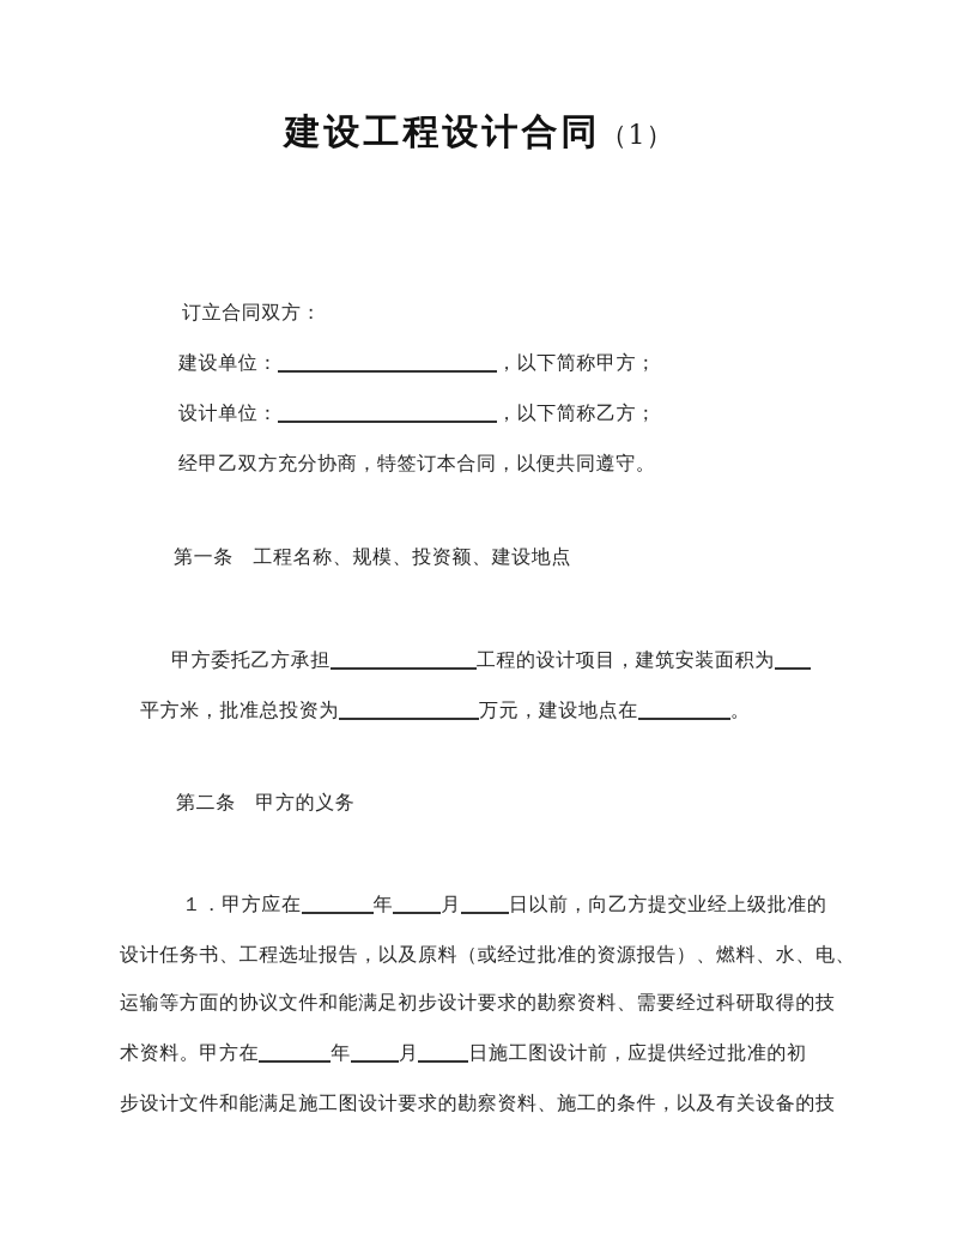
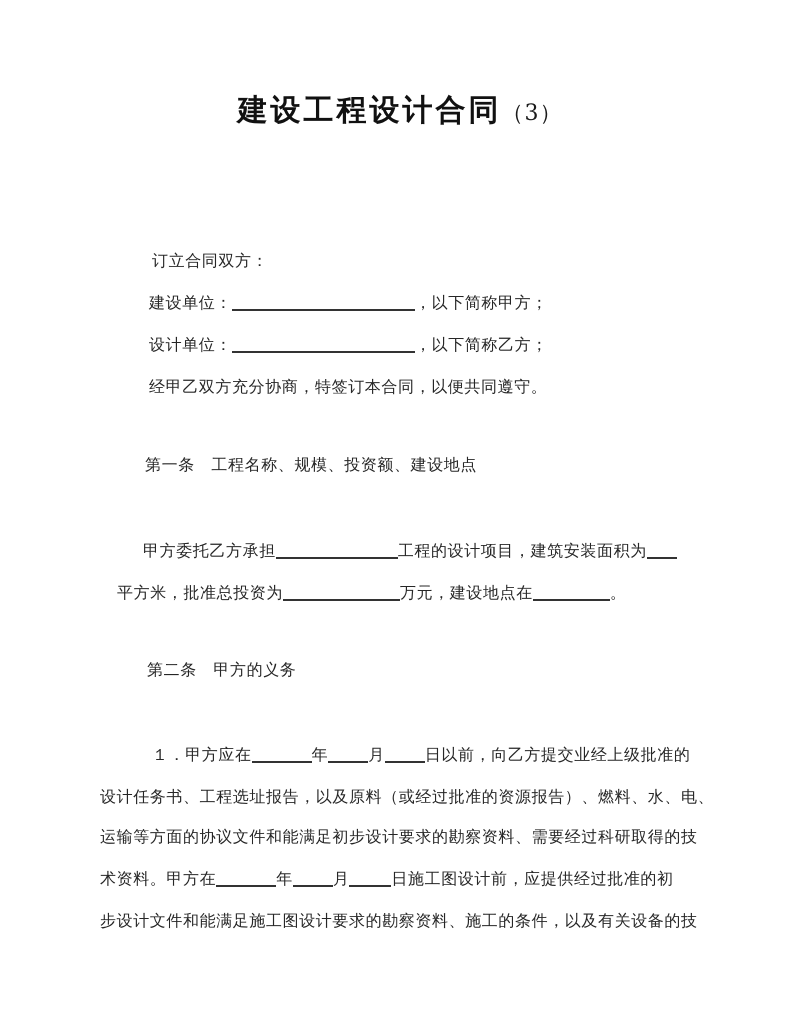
- 建设工程设计合同（1）
+ 建设工程设计合同（3）
  订立合同双方：
  建设单位： ，以下简称甲方；
  设计单位： ，以下简称乙方；
  经甲乙双方充分协商，特签订本合同，以便共同遵守。
  第一条 工程名称、规模、投资额、建设地点
  甲方委托乙方承担 工程的设计项目，建筑安装面积为
  平方米，批准总投资为 万元，建设地点在 。
  第二条 甲方的义务
  １．甲方应在 年 月 日以前，向乙方提交业经上级批准的
  设计任务书、工程选址报告，以及原料（或经过批准的资源报告）、燃料、水、电、
  运输等方面的协议文件和能满足初步设计要求的勘察资料、需要经过科研取得的技
  术资料。甲方在 年 月 日施工图设计前，应提供经过批准的初
  步设计文件和能满足施工图设计要求的勘察资料、施工的条件，以及有关设备的技
